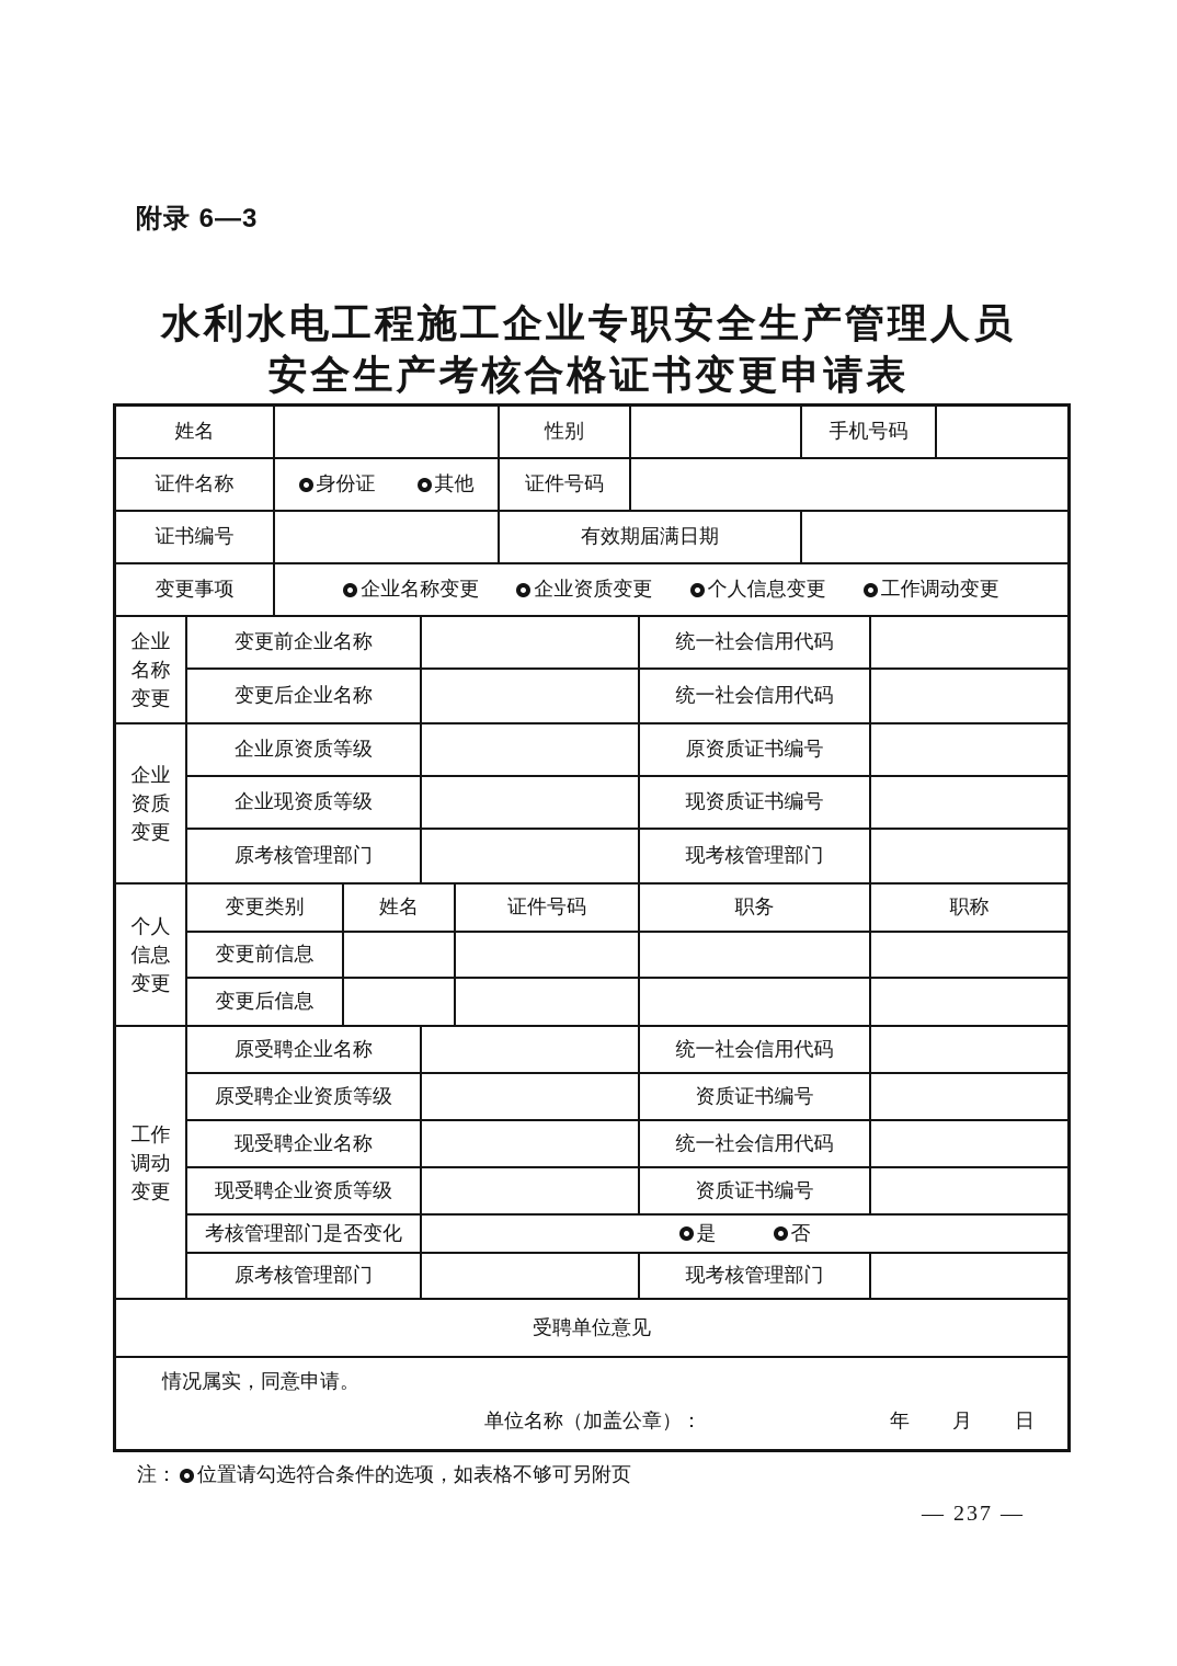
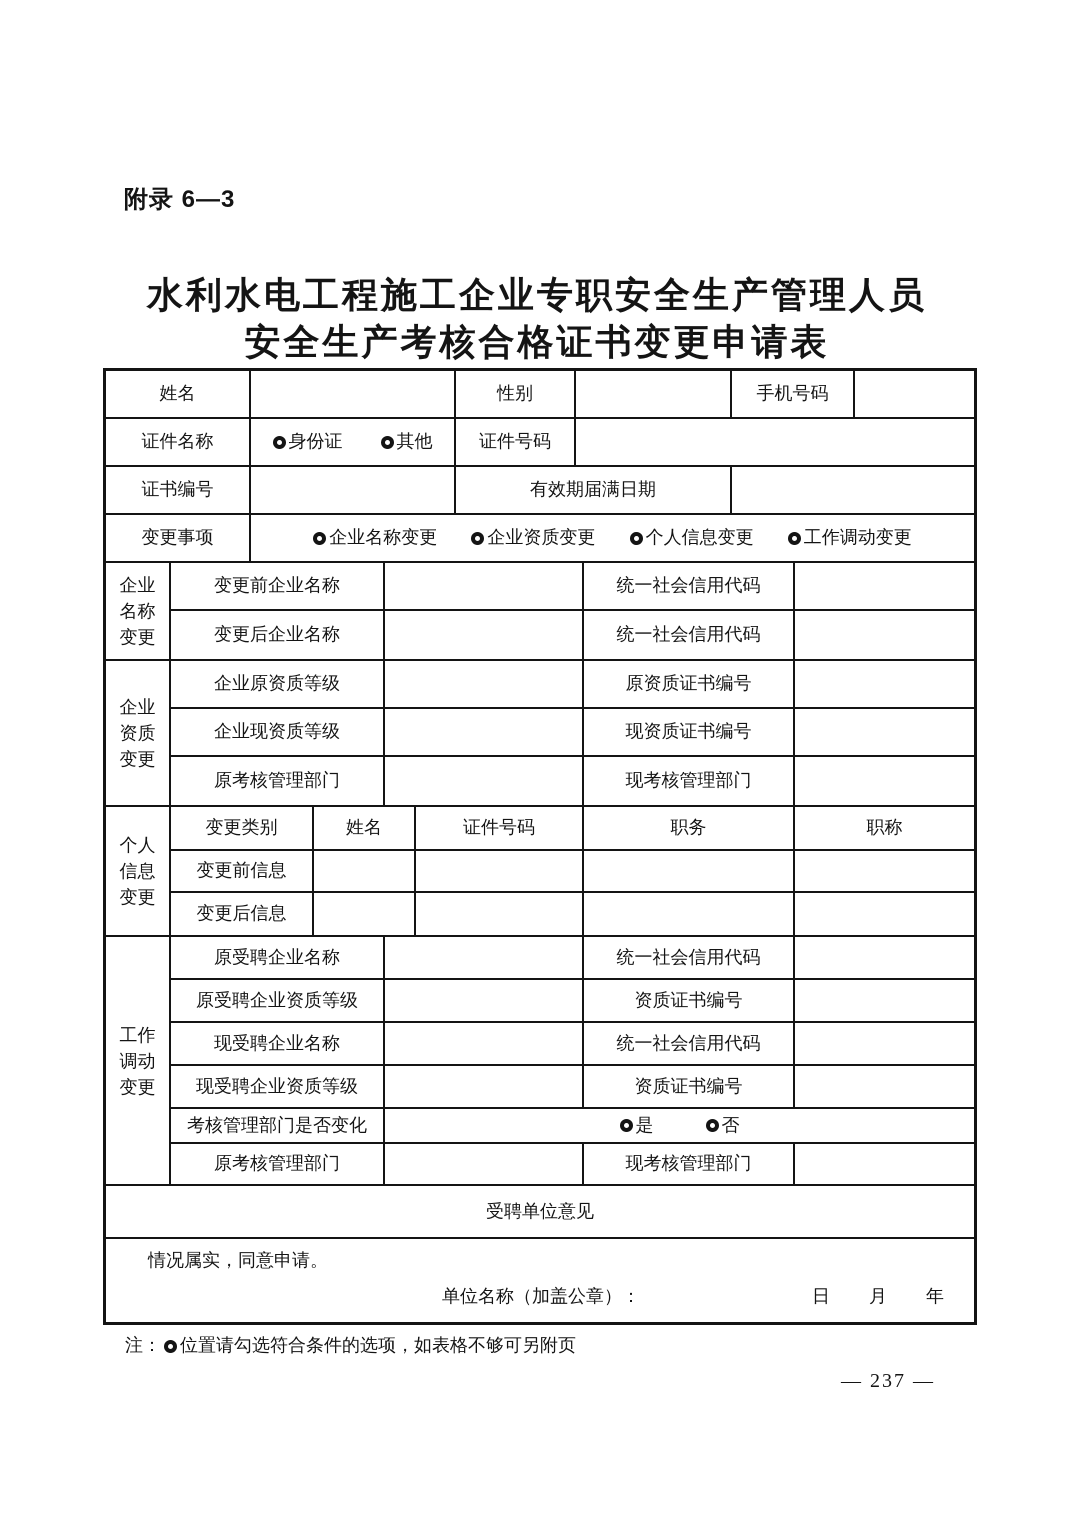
  附录 6—3
  水利水电工程施工企业专职安全生产管理人员
  安全生产考核合格证书变更申请表
  姓名
  性别
  手机号码
  证件名称
  身份证
  其他
  证件号码
  证书编号
  有效期届满日期
  变更事项
  企业名称变更
  企业资质变更
  个人信息变更
  工作调动变更
  企业名称变更
  变更前企业名称
  统一社会信用代码
  变更后企业名称
  统一社会信用代码
  企业资质变更
  企业原资质等级
  原资质证书编号
  企业现资质等级
  现资质证书编号
  原考核管理部门
  现考核管理部门
  个人信息变更
  变更类别
  姓名
  证件号码
  职务
  职称
  变更前信息
  变更后信息
  工作调动变更
  原受聘企业名称
  统一社会信用代码
  原受聘企业资质等级
  资质证书编号
  现受聘企业名称
  统一社会信用代码
  现受聘企业资质等级
  资质证书编号
  考核管理部门是否变化
  是
  否
  原考核管理部门
  现考核管理部门
  受聘单位意见
  情况属实，同意申请。
  单位名称（加盖公章）：
- 年
+ 日
  月
- 日
+ 年
  注：
  位置请勾选符合条件的选项，如表格不够可另附页
  — 237 —
